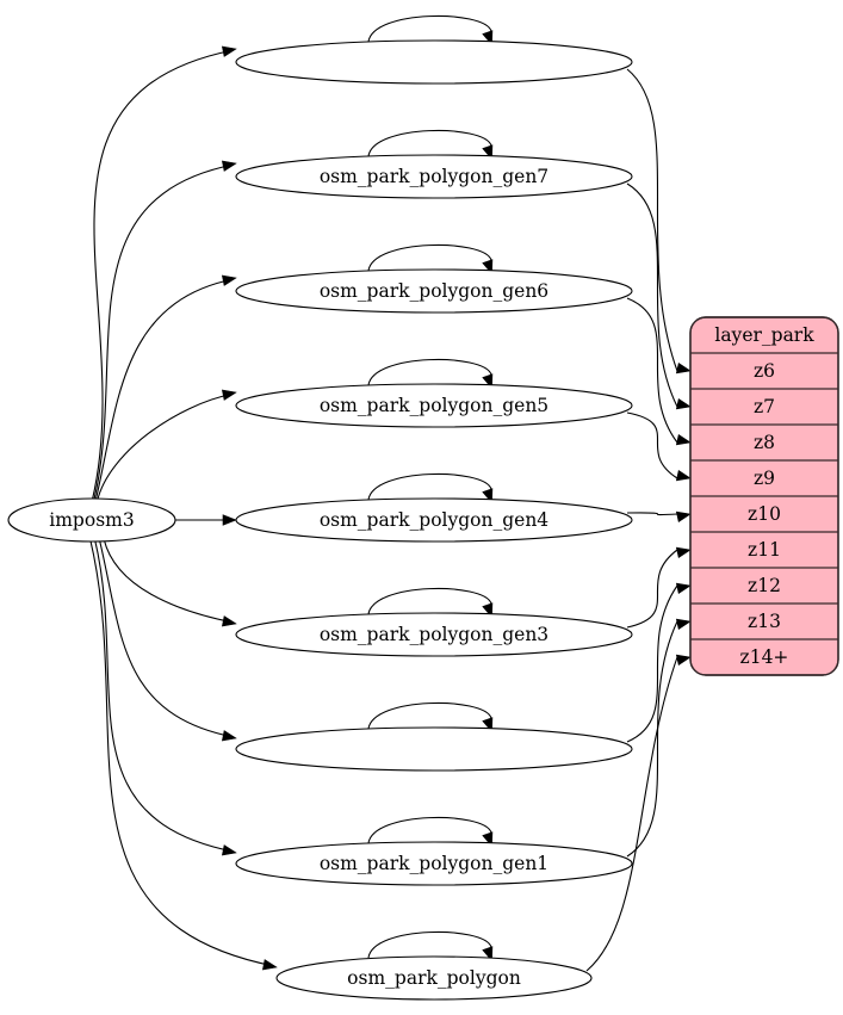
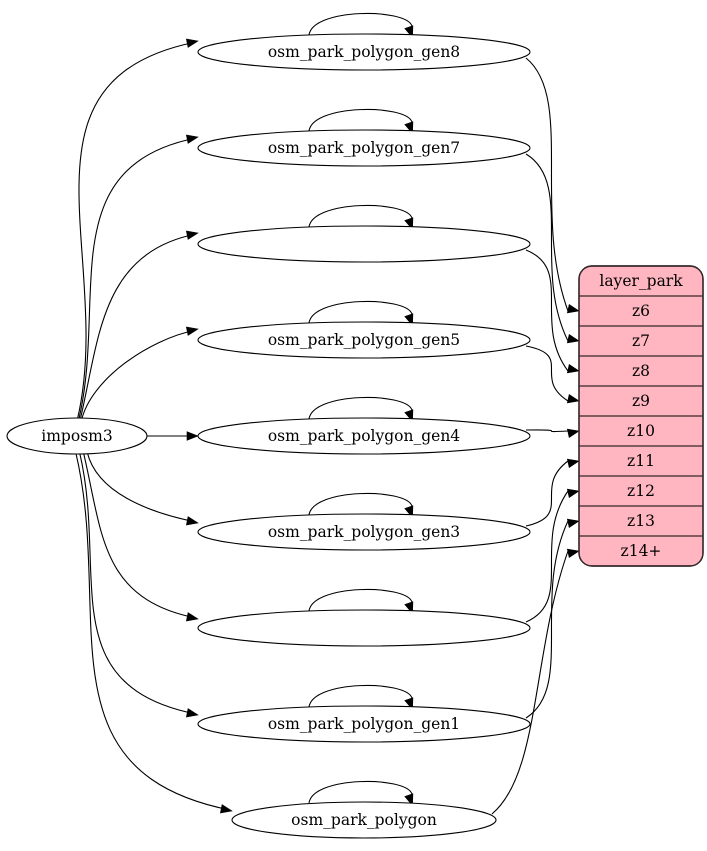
+ osm_park_polygon_gen8
  osm_park_polygon_gen7
- osm_park_polygon_gen6
  osm_park_polygon_gen5
  osm_park_polygon_gen4
  osm_park_polygon_gen3
  osm_park_polygon_gen1
  osm_park_polygon
  imposm3
  layer_park
  z6
  z7
  z8
  z9
  z10
  z11
  z12
  z13
  z14+
